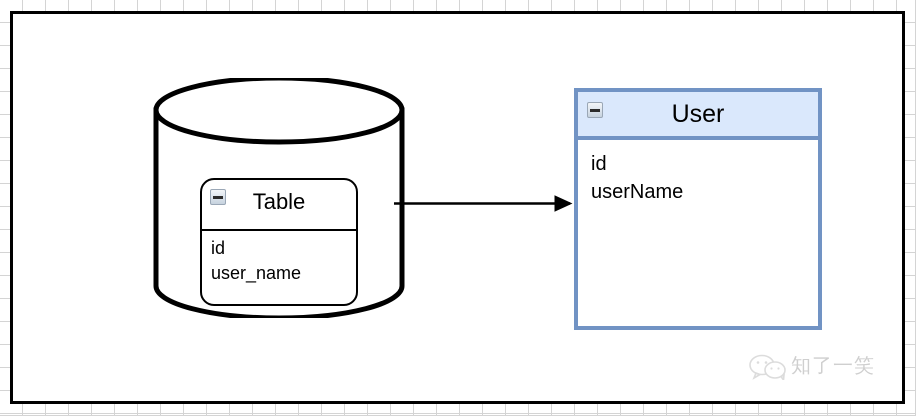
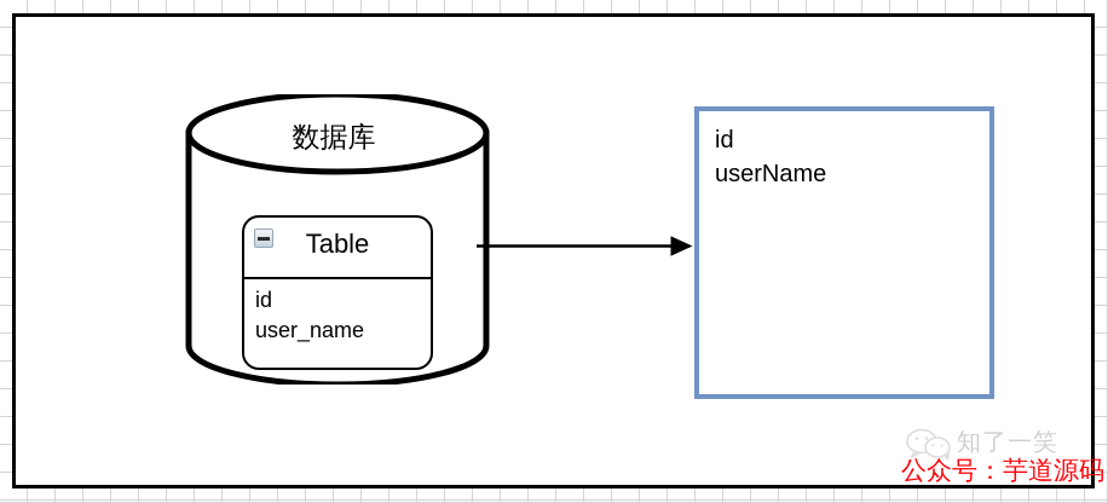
+ 数据库
  Table
  id
  user_name
- User
  id
  userName
  知了一笑
+ 公众号：芋道源码
